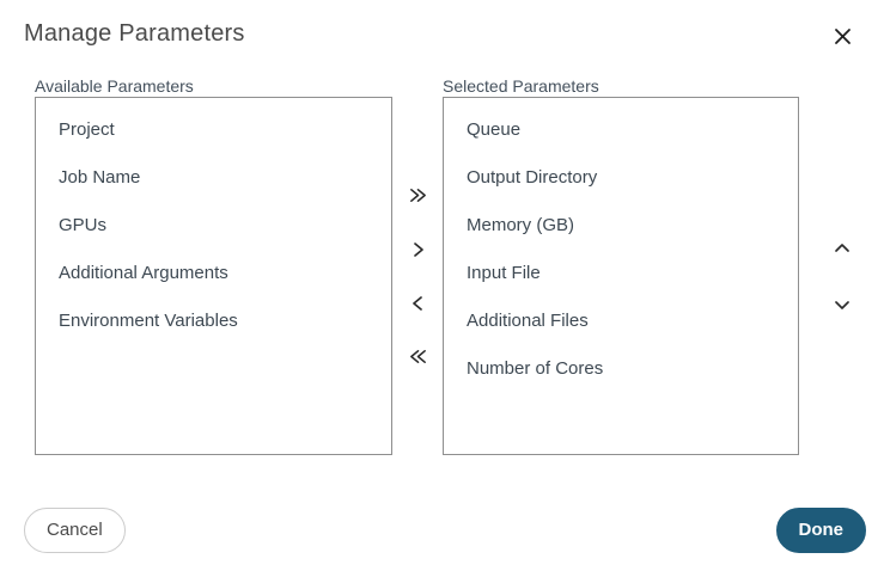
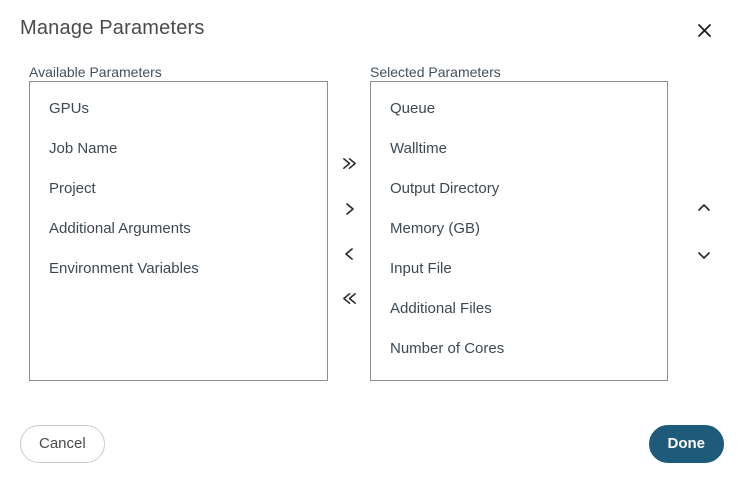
  Manage Parameters
  Available Parameters
- Project
+ GPUs
  Job Name
- GPUs
+ Project
  Additional Arguments
  Environment Variables
  Selected Parameters
  Queue
+ Walltime
  Output Directory
  Memory (GB)
  Input File
  Additional Files
  Number of Cores
  Cancel
  Done
